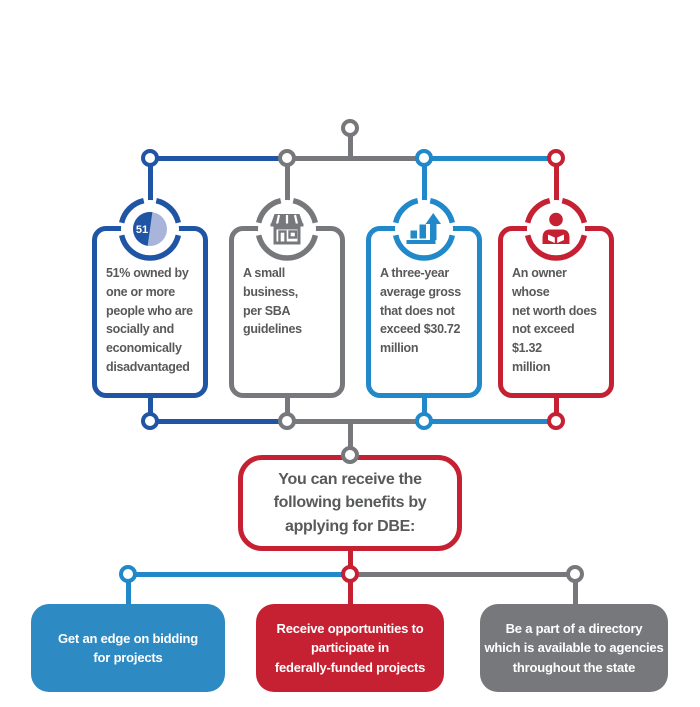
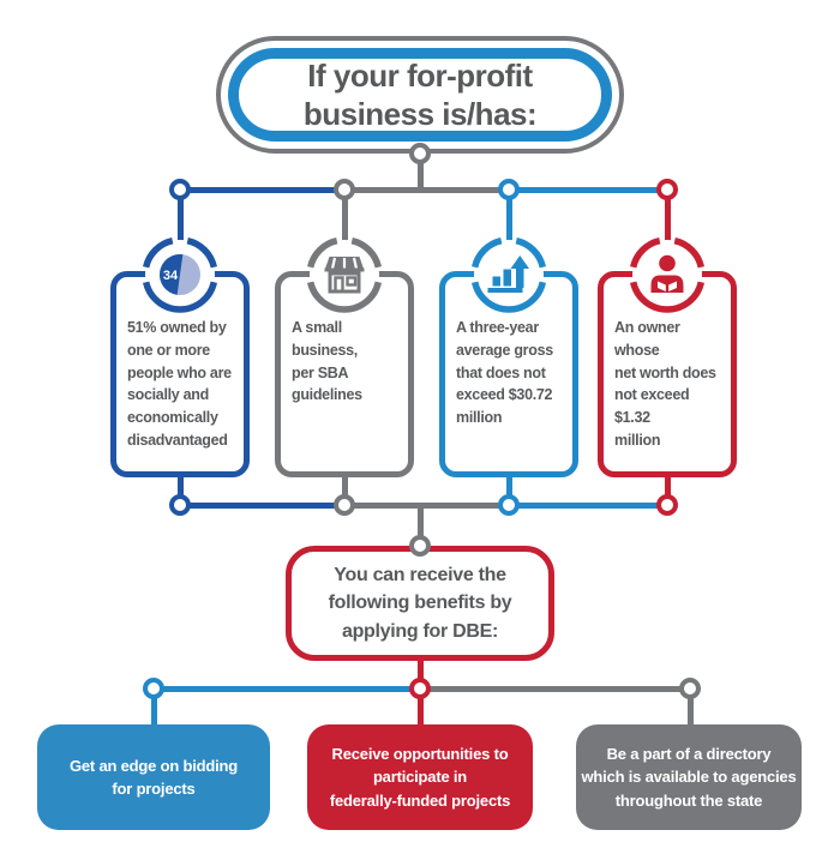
+ If your for-profit
+ business is/has:
  51% owned by
  one or more
  people who are
  socially and
  economically
  disadvantaged
  A small business,
  per SBA
  guidelines
  A three-year
  average gross
  that does not
  exceed $30.72
  million
  An owner whose
  net worth does
  not exceed $1.32
  million
- 51
+ 34
  You can receive the
  following benefits by
  applying for DBE:
  Get an edge on bidding
  for projects
  Receive opportunities to
  participate in
  federally-funded projects
  Be a part of a directory
  which is available to agencies
  throughout the state
